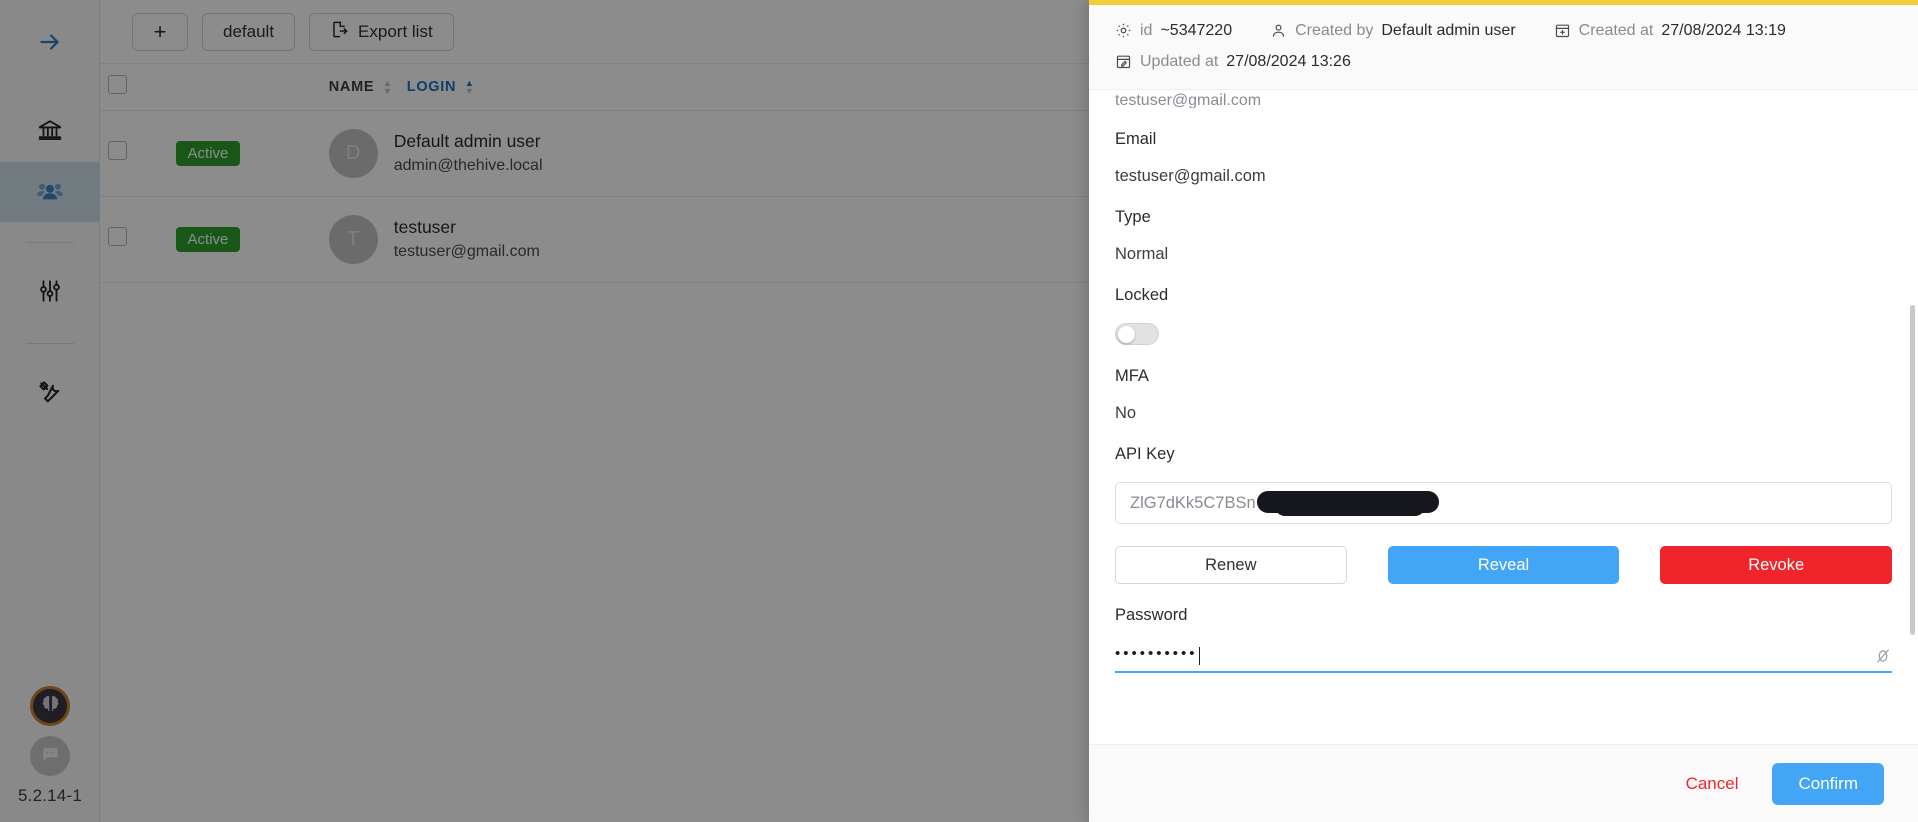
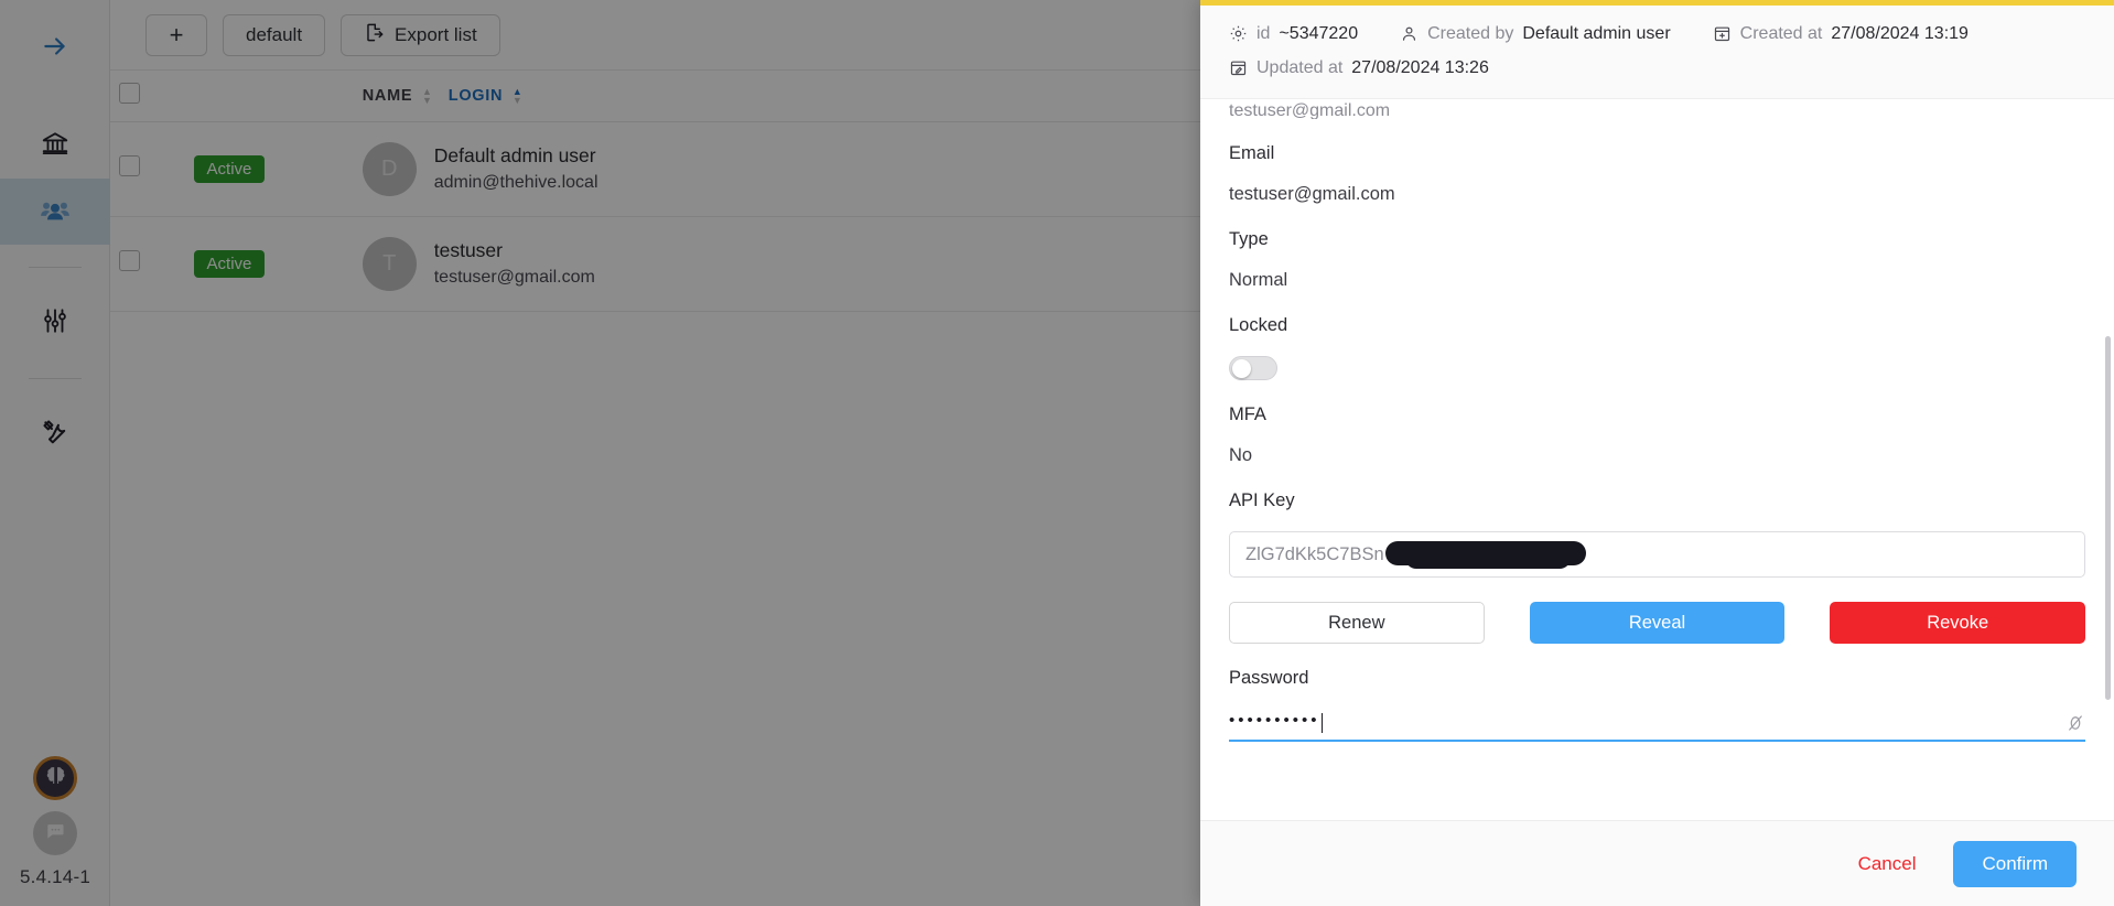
- 5.2.14-1
+ 5.4.14-1
  +
  default
  Export list
  	Active	Default admin user admin@thehive.local
  	Active	testuser testuser@gmail.com
  id
  ~5347220
  Created by
  Default admin user
  Created at
  27/08/2024 13:19
  Updated at
  27/08/2024 13:26
  testuser@gmail.com
  Email
  testuser@gmail.com
  Type
  Normal
  Locked
  MFA
  No
  API Key
  ZlG7dKk5C7BSn
  Renew
  Reveal
  Revoke
  Password
  ••••••••••
  Cancel
  Confirm
